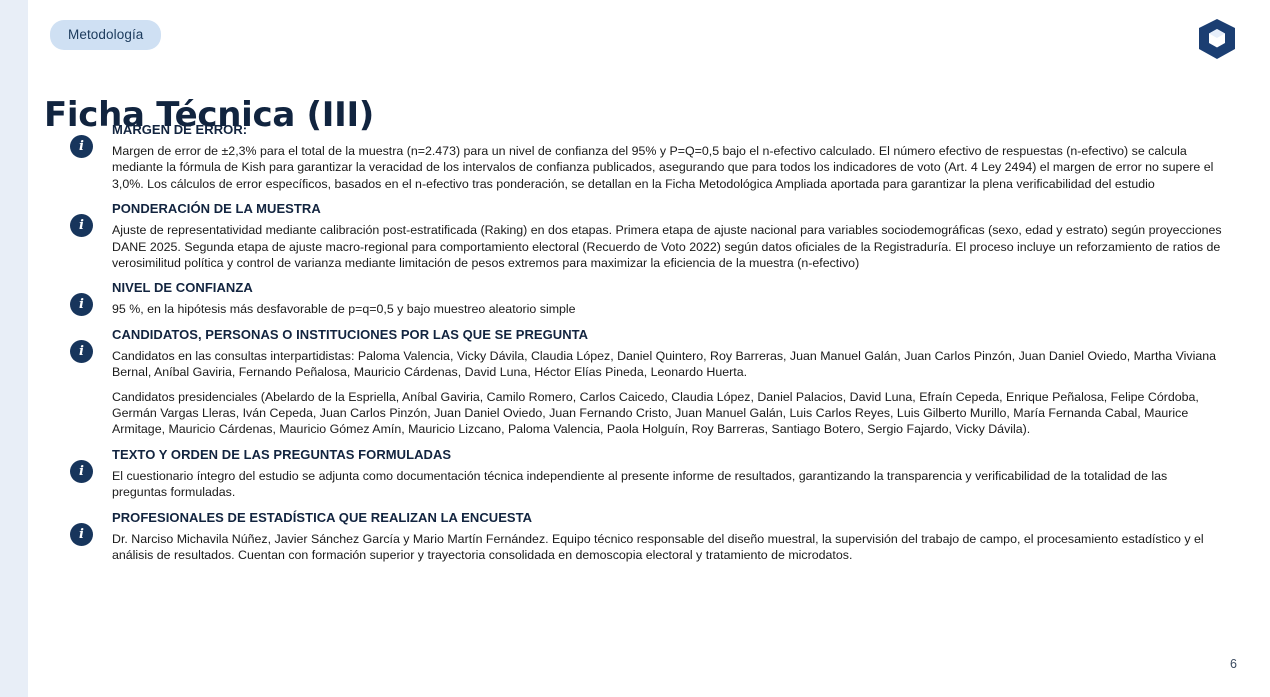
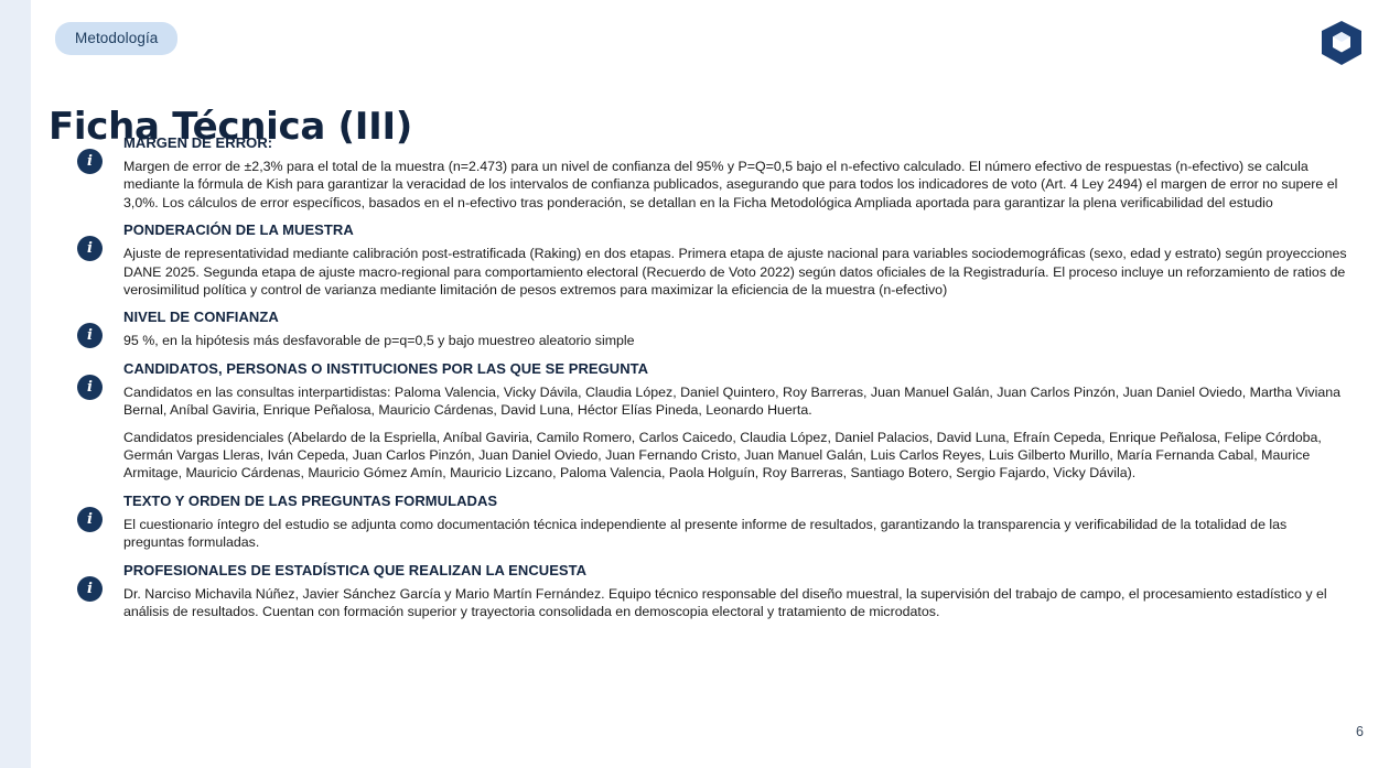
  Metodología
  Ficha Técnica (III)
  i
  MARGEN DE ERROR:
  Margen de error de ±2,3% para el total de la muestra (n=2.473) para un nivel de confianza del 95% y P=Q=0,5 bajo el n-efectivo calculado. El número efectivo de respuestas (n-efectivo) se calcula mediante la fórmula de Kish para garantizar la veracidad de los intervalos de confianza publicados, asegurando que para todos los indicadores de voto (Art. 4 Ley 2494) el margen de error no supere el 3,0%. Los cálculos de error específicos, basados en el n-efectivo tras ponderación, se detallan en la Ficha Metodológica Ampliada aportada para garantizar la plena verificabilidad del estudio
  i
  PONDERACIÓN DE LA MUESTRA
  Ajuste de representatividad mediante calibración post-estratificada (Raking) en dos etapas. Primera etapa de ajuste nacional para variables sociodemográficas (sexo, edad y estrato) según proyecciones DANE 2025. Segunda etapa de ajuste macro-regional para comportamiento electoral (Recuerdo de Voto 2022) según datos oficiales de la Registraduría. El proceso incluye un reforzamiento de ratios de verosimilitud política y control de varianza mediante limitación de pesos extremos para maximizar la eficiencia de la muestra (n-efectivo)
  i
  NIVEL DE CONFIANZA
  95 %, en la hipótesis más desfavorable de p=q=0,5 y bajo muestreo aleatorio simple
  i
  CANDIDATOS, PERSONAS O INSTITUCIONES POR LAS QUE SE PREGUNTA
- Candidatos en las consultas interpartidistas: Paloma Valencia, Vicky Dávila, Claudia López, Daniel Quintero, Roy Barreras, Juan Manuel Galán, Juan Carlos Pinzón, Juan Daniel Oviedo, Martha Viviana Bernal, Aníbal Gaviria, Fernando Peñalosa, Mauricio Cárdenas, David Luna, Héctor Elías Pineda, Leonardo Huerta.
+ Candidatos en las consultas interpartidistas: Paloma Valencia, Vicky Dávila, Claudia López, Daniel Quintero, Roy Barreras, Juan Manuel Galán, Juan Carlos Pinzón, Juan Daniel Oviedo, Martha Viviana Bernal, Aníbal Gaviria, Enrique Peñalosa, Mauricio Cárdenas, David Luna, Héctor Elías Pineda, Leonardo Huerta.
  Candidatos presidenciales (Abelardo de la Espriella, Aníbal Gaviria, Camilo Romero, Carlos Caicedo, Claudia López, Daniel Palacios, David Luna, Efraín Cepeda, Enrique Peñalosa, Felipe Córdoba, Germán Vargas Lleras, Iván Cepeda, Juan Carlos Pinzón, Juan Daniel Oviedo, Juan Fernando Cristo, Juan Manuel Galán, Luis Carlos Reyes, Luis Gilberto Murillo, María Fernanda Cabal, Maurice Armitage, Mauricio Cárdenas, Mauricio Gómez Amín, Mauricio Lizcano, Paloma Valencia, Paola Holguín, Roy Barreras, Santiago Botero, Sergio Fajardo, Vicky Dávila).
  i
  TEXTO Y ORDEN DE LAS PREGUNTAS FORMULADAS
  El cuestionario íntegro del estudio se adjunta como documentación técnica independiente al presente informe de resultados, garantizando la transparencia y verificabilidad de la totalidad de las preguntas formuladas.
  i
  PROFESIONALES DE ESTADÍSTICA QUE REALIZAN LA ENCUESTA
  Dr. Narciso Michavila Núñez, Javier Sánchez García y Mario Martín Fernández. Equipo técnico responsable del diseño muestral, la supervisión del trabajo de campo, el procesamiento estadístico y el análisis de resultados. Cuentan con formación superior y trayectoria consolidada en demoscopia electoral y tratamiento de microdatos.
  6
